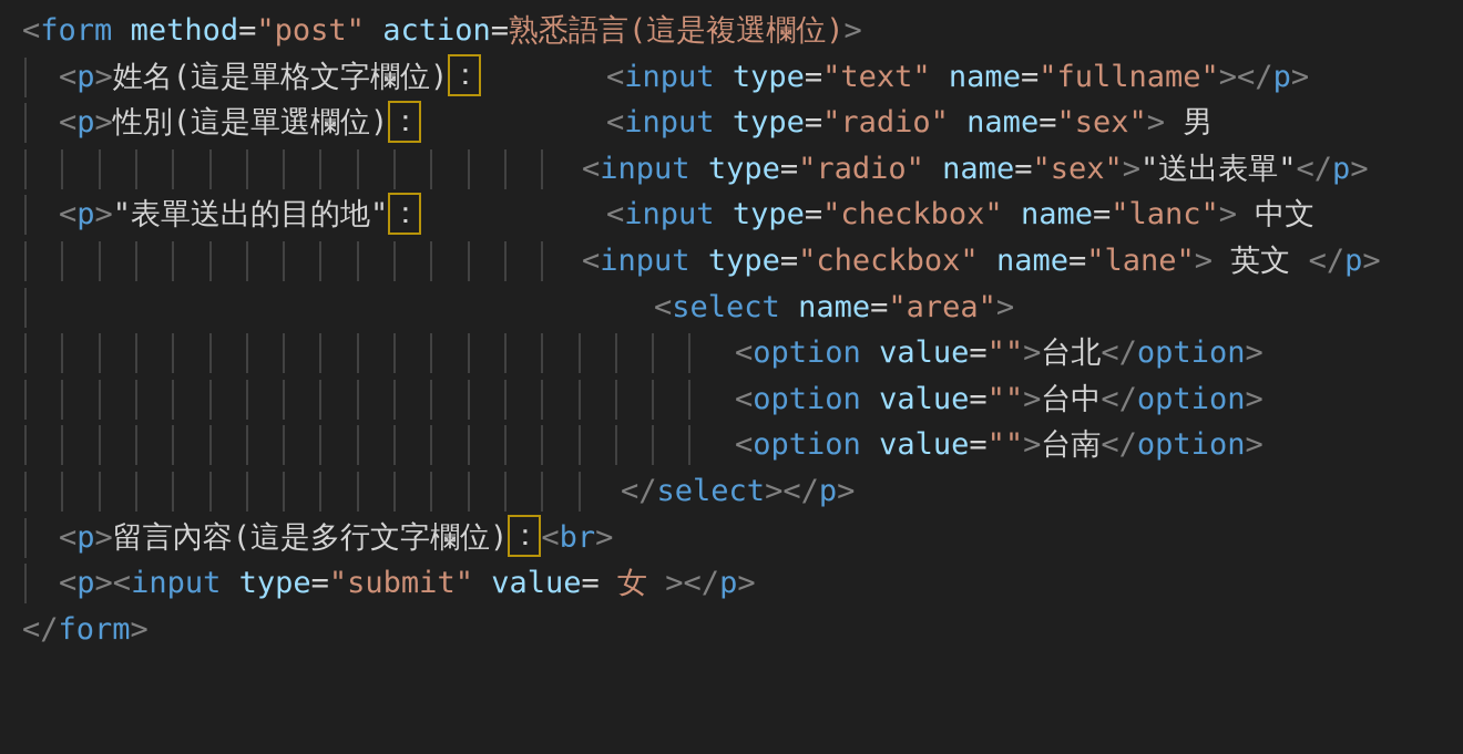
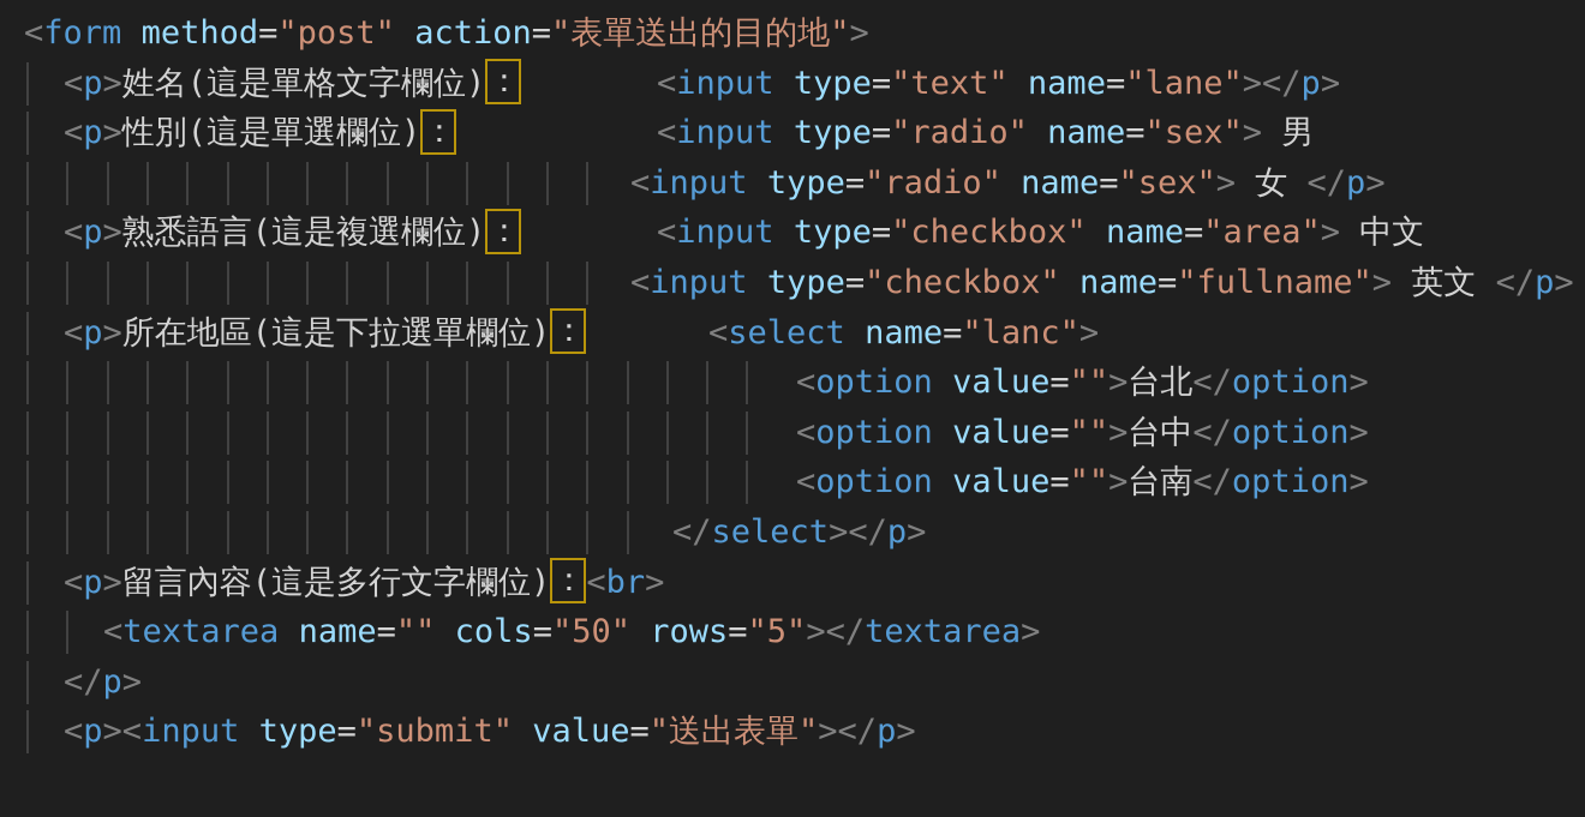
- <form method="post" action=熟悉語言(這是複選欄位)>
+ <form method="post" action="表單送出的目的地">
  <p>姓名(這是單格文字欄位)：
- <input type="text" name="fullname"></p>
+ <input type="text" name="lane"></p>
  <p>性別(這是單選欄位)：
  <input type="radio" name="sex"> 男
- <input type="radio" name="sex">"送出表單"</p>
+ <input type="radio" name="sex"> 女 </p>
- <p>"表單送出的目的地"：
+ <p>熟悉語言(這是複選欄位)：
- <input type="checkbox" name="lanc"> 中文
+ <input type="checkbox" name="area"> 中文
- <input type="checkbox" name="lane"> 英文 </p>
+ <input type="checkbox" name="fullname"> 英文 </p>
+ <p>所在地區(這是下拉選單欄位)：
- <select name="area">
+ <select name="lanc">
  <option value="">台北</option>
  <option value="">台中</option>
  <option value="">台南</option>
  </select></p>
  <p>留言內容(這是多行文字欄位)：<br>
+ <textarea name="" cols="50" rows="5"></textarea>
+ </p>
- <p><input type="submit" value= 女 ></p>
+ <p><input type="submit" value="送出表單"></p>
- </form>
